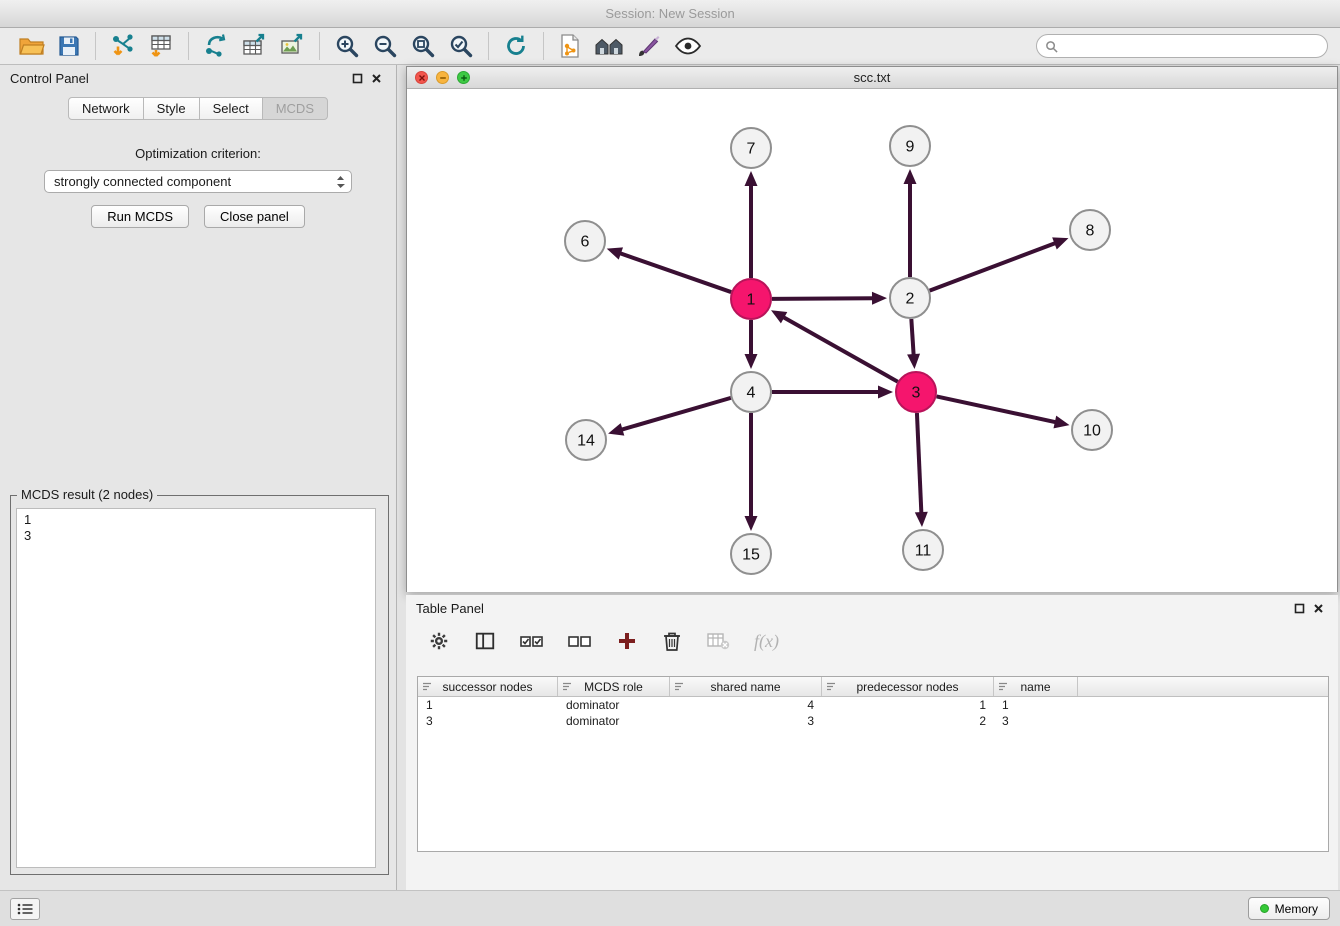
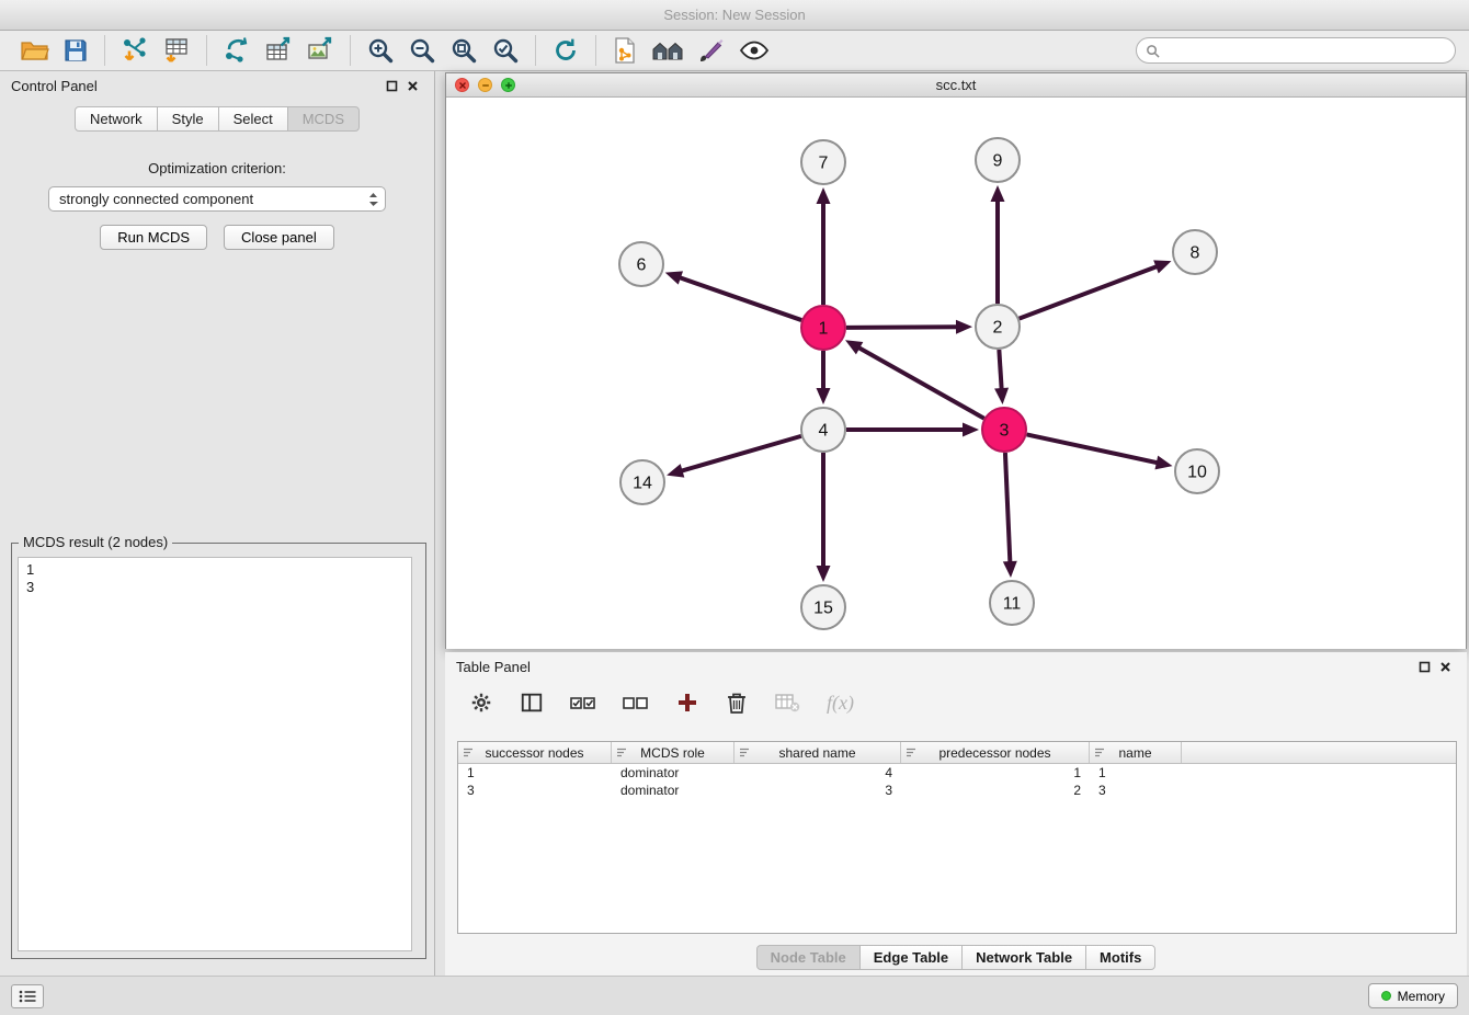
  Session: New Session
  Control Panel
  Network
  Style
  Select
  MCDS
  Optimization criterion:
  strongly connected component
  Run MCDS
  Close panel
  MCDS result (2 nodes)
  1
  3
  scc.txt
  7
  9
  6
  8
  1
  2
  4
  3
  14
  10
  15
  11
  Table Panel
  f(x)
  successor nodes
  MCDS role
  shared name
  predecessor nodes
  name
  1
  dominator
  4
  1
  1
  3
  dominator
  3
  2
  3
+ Node Table
+ Edge Table
+ Network Table
+ Motifs
  Memory
